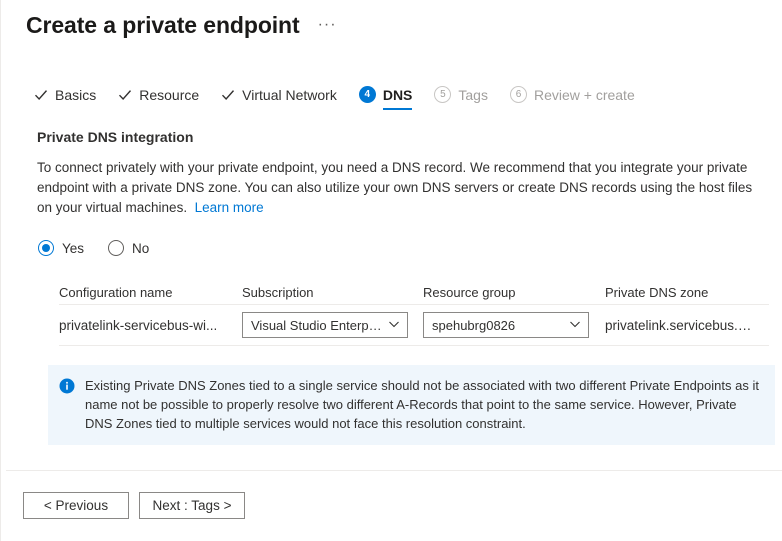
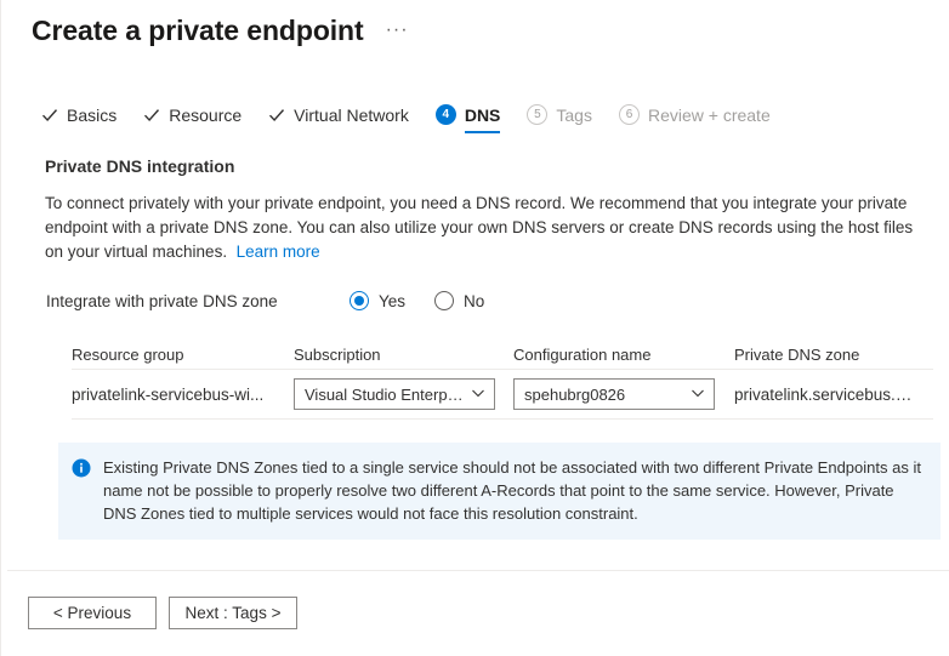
  Create a private endpoint
  ···
  Basics
  Resource
  Virtual Network
  4
  DNS
  5
  Tags
  6
  Review + create
  Private DNS integration
  To connect privately with your private endpoint, you need a DNS record. We recommend that you integrate your private endpoint with a private DNS zone. You can also utilize your own DNS servers or create DNS records using the host files on your virtual machines. Learn more
+ Integrate with private DNS zone
  Yes
  No
- Configuration name
+ Resource group
  Subscription
- Resource group
+ Configuration name
  Private DNS zone
  privatelink-servicebus-wi...
  Visual Studio Enterpr...
  spehubrg0826
  privatelink.servicebus.win...
  Existing Private DNS Zones tied to a single service should not be associated with two different Private Endpoints as it name not be possible to properly resolve two different A-Records that point to the same service. However, Private DNS Zones tied to multiple services would not face this resolution constraint.
  < Previous
  Next : Tags >
